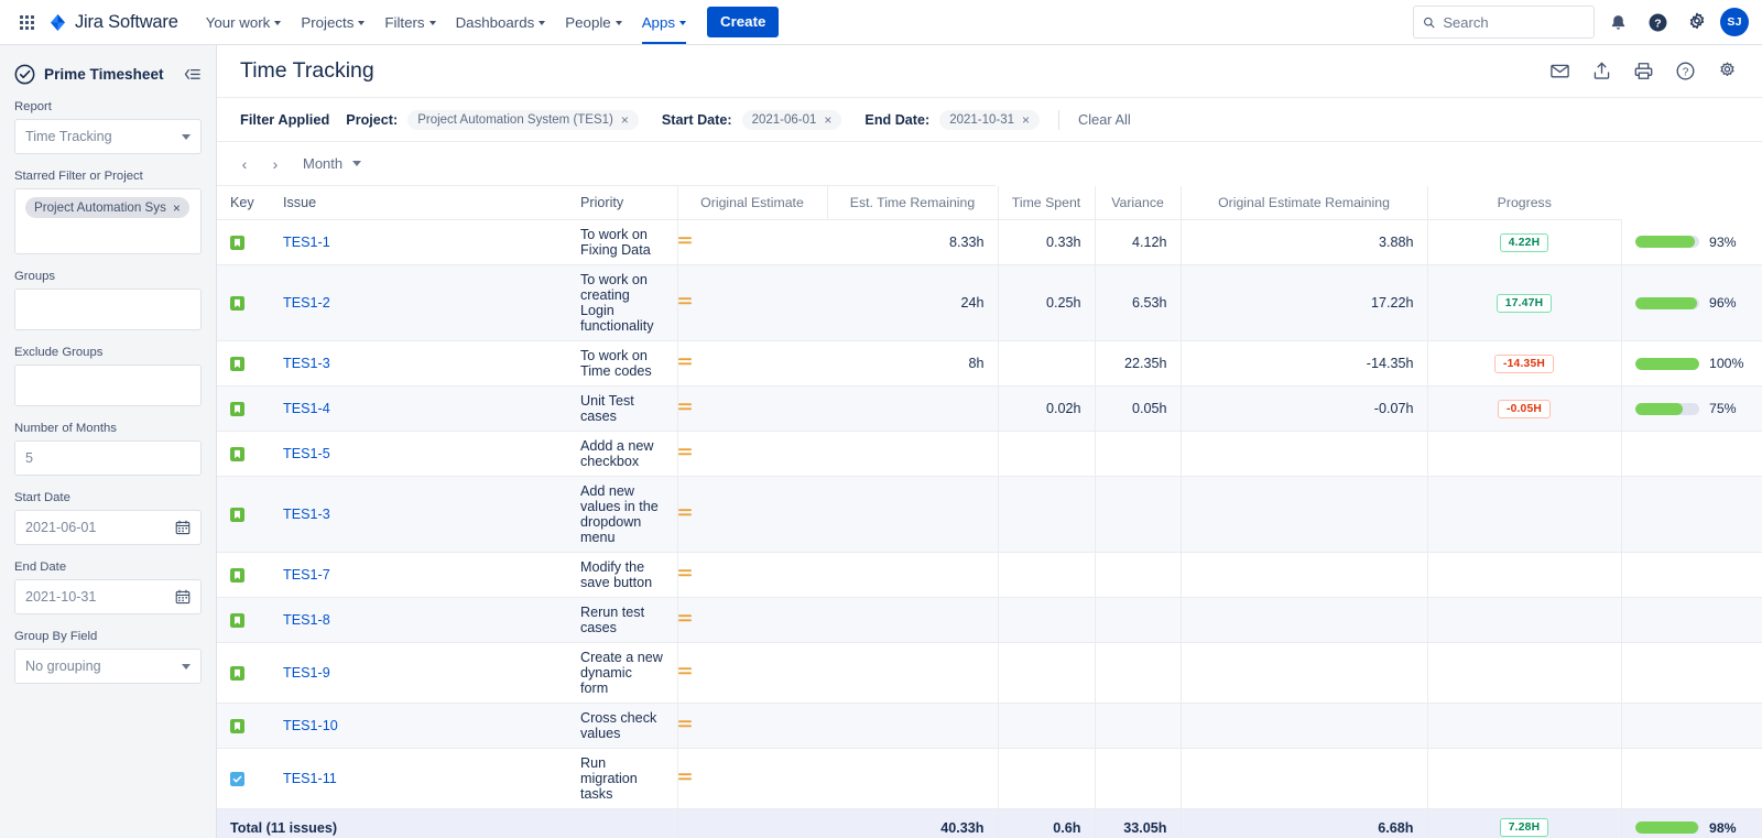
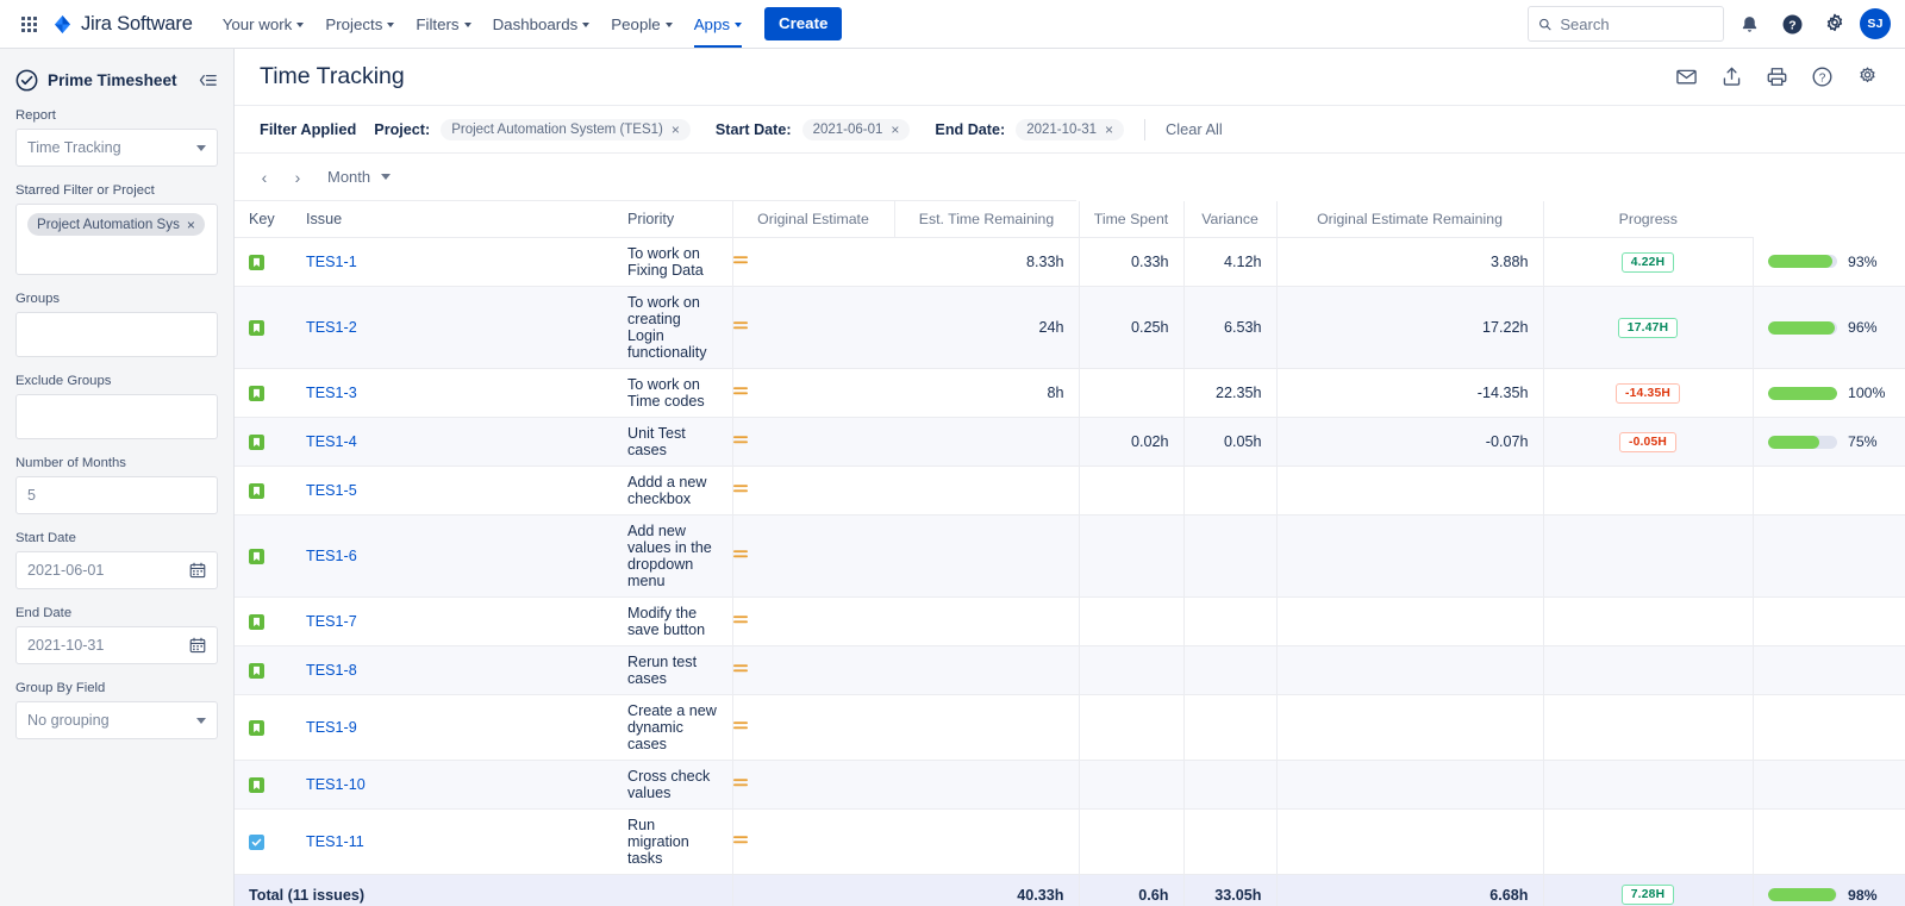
  Jira Software
  Your work
  Projects
  Filters
  Dashboards
  People
  Apps
  Create
  Search
  ?
  SJ
  Prime Timesheet
  Report
  Time Tracking
  Starred Filter or Project
  Project Automation Sys
  ×
  Groups
  Exclude Groups
  Number of Months
  5
  Start Date
  2021-06-01
  End Date
  2021-10-31
  Group By Field
  No grouping
  Time Tracking
  ?
  Filter Applied
  Project:
  Project Automation System (TES1)
  ×
  Start Date:
  2021-06-01
  ×
  End Date:
  2021-10-31
  ×
  Clear All
  ‹
  ›
  Month
  Key	Issue	Priority	Original Estimate	Est. Time Remaining	Time Spent	Variance	Original Estimate Remaining	Progress
  	TES1-1	To work on Fixing Data		8.33h	0.33h	4.12h	3.88h	4.22H	93%
  	TES1-2	To work on creating Login functionality		24h	0.25h	6.53h	17.22h	17.47H	96%
  	TES1-3	To work on Time codes		8h		22.35h	-14.35h	-14.35H	100%
  	TES1-4	Unit Test cases			0.02h	0.05h	-0.07h	-0.05H	75%
  	TES1-5	Addd a new checkbox
- 	TES1-3	Add new values in the dropdown menu
+ 	TES1-6	Add new values in the dropdown menu
  	TES1-7	Modify the save button
  	TES1-8	Rerun test cases
- 	TES1-9	Create a new dynamic form
+ 	TES1-9	Create a new dynamic cases
  	TES1-10	Cross check values
  	TES1-11	Run migration tasks
  Total (11 issues)		40.33h	0.6h	33.05h	6.68h	7.28H	98%
